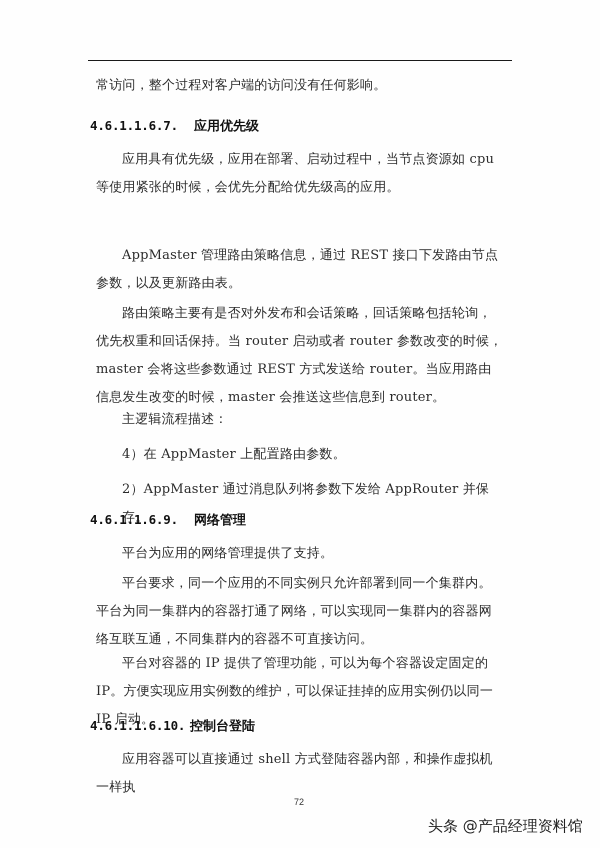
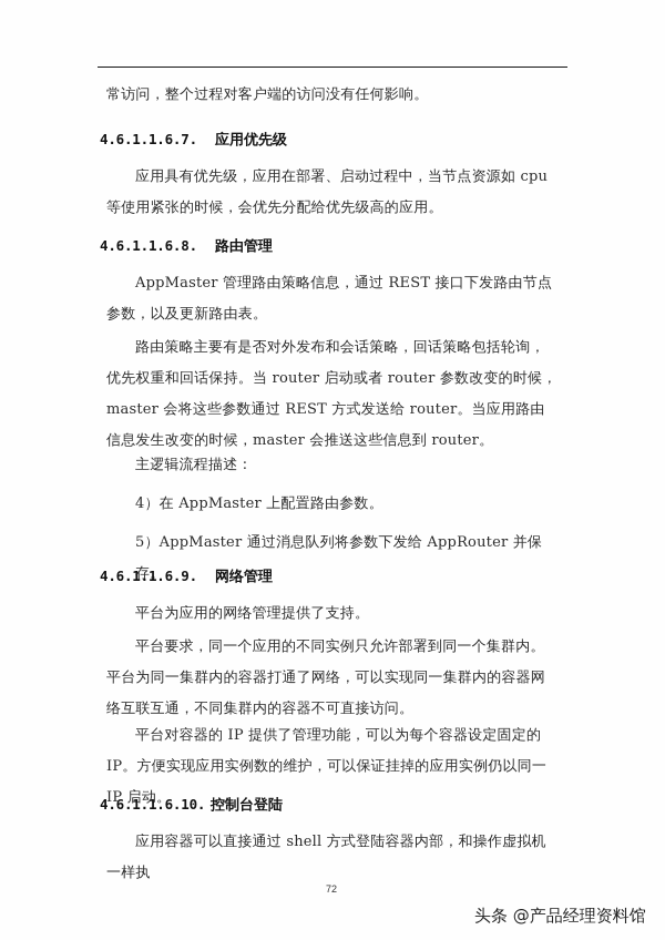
  常访问，整个过程对客户端的访问没有任何影响。
  4.6.1.1.6.7. 应用优先级
  应用具有优先级，应用在部署、启动过程中，当节点资源如 cpu 等使用紧张的时候，会优先分配给优先级高的应用。
+ 4.6.1.1.6.8. 路由管理
  AppMaster 管理路由策略信息，通过 REST 接口下发路由节点参数，以及更新路由表。
  路由策略主要有是否对外发布和会话策略，回话策略包括轮询，优先权重和回话保持。当 router 启动或者 router 参数改变的时候，master 会将这些参数通过 REST 方式发送给 router。当应用路由信息发生改变的时候，master 会推送这些信息到 router。
  主逻辑流程描述：
  4）在 AppMaster 上配置路由参数。
- 2）AppMaster 通过消息队列将参数下发给 AppRouter 并保存。
+ 5）AppMaster 通过消息队列将参数下发给 AppRouter 并保存。
  4.6.1.1.6.9. 网络管理
  平台为应用的网络管理提供了支持。
  平台要求，同一个应用的不同实例只允许部署到同一个集群内。平台为同一集群内的容器打通了网络，可以实现同一集群内的容器网络互联互通，不同集群内的容器不可直接访问。
  平台对容器的 IP 提供了管理功能，可以为每个容器设定固定的 IP。方便实现应用实例数的维护，可以保证挂掉的应用实例仍以同一 IP 启动。
  4.6.1.1.6.10. 控制台登陆
  应用容器可以直接通过 shell 方式登陆容器内部，和操作虚拟机一样执
  72
  头条 @产品经理资料馆
